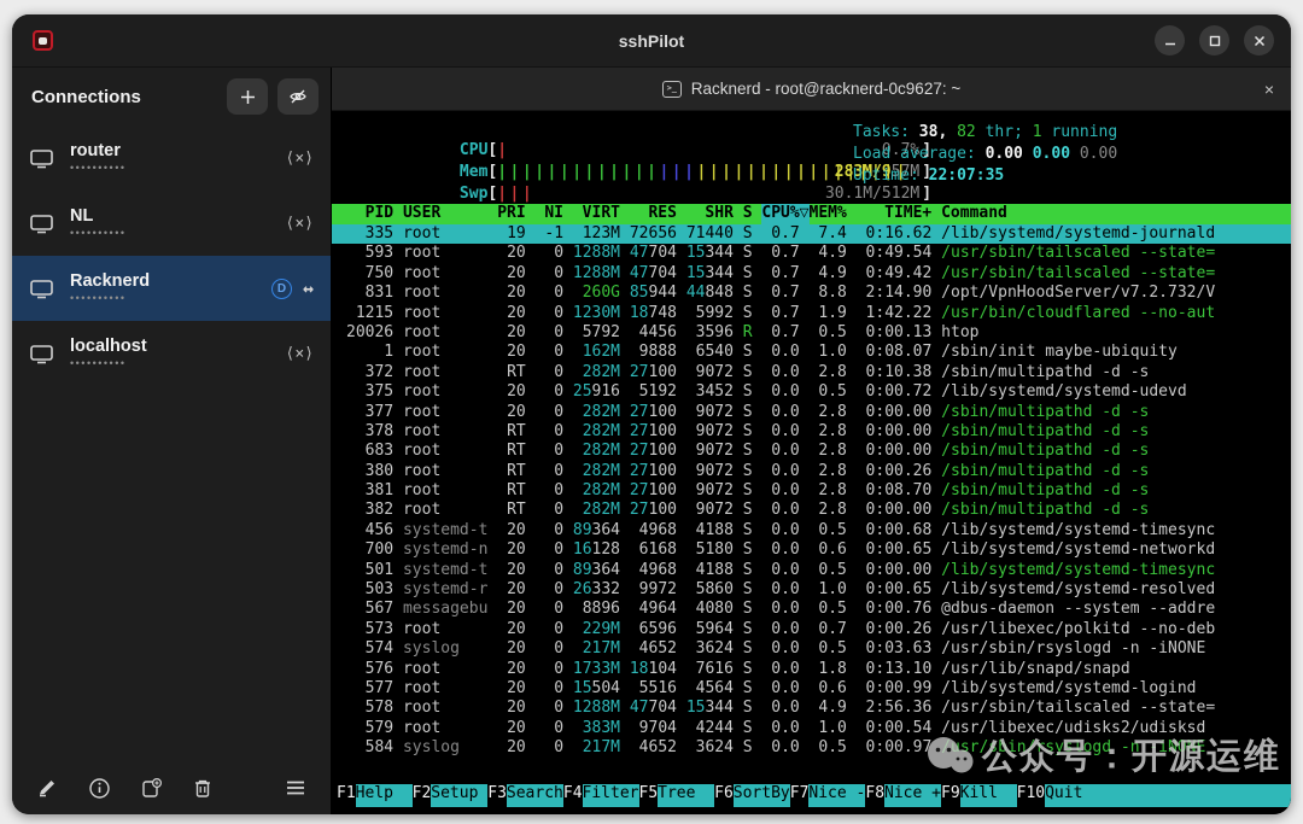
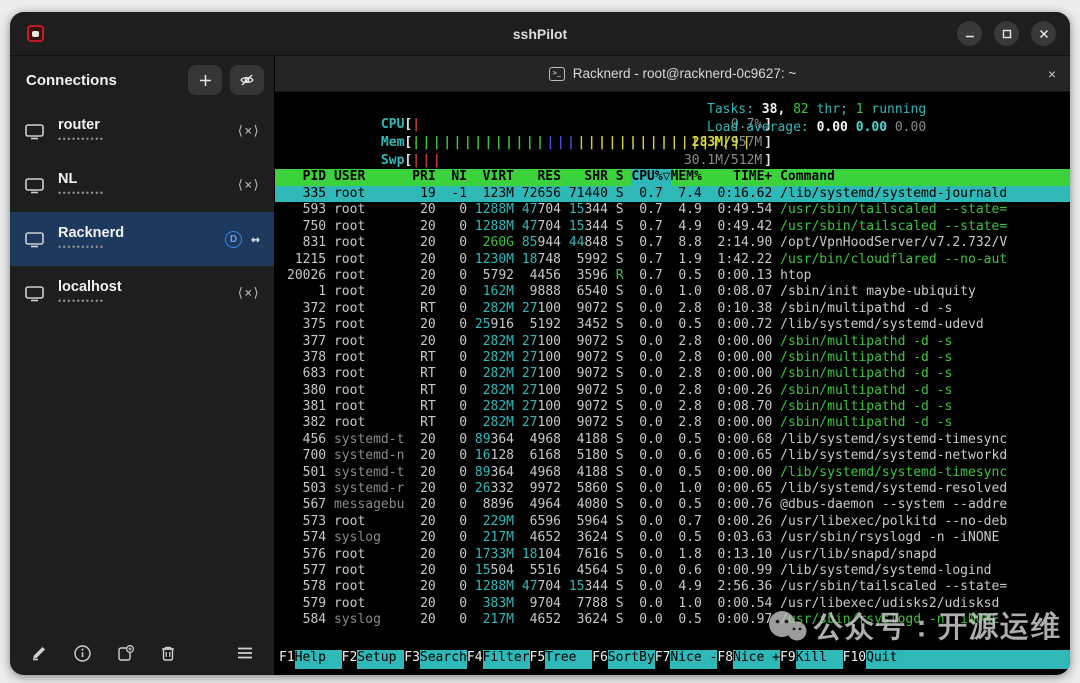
  sshPilot
  Connections
  router
  ••••••••••
  ⟨×⟩
  NL
  ••••••••••
  ⟨×⟩
  Racknerd
  ••••••••••
  D
  ↔
  localhost
  ••••••••••
  ⟨×⟩
  >_
  Racknerd - root@racknerd-0c9627: ~
  ×
  CPU[|
  0.7%
  ]
  Mem[|||||||||||||||||||||||||||||||||
  283M/957M
  ]
  Swp[|||
  30.1M/512M
  ]
  Tasks: 38, 82 thr; 1 running
  Load average: 0.00 0.00 0.00
- Uptime: 22:07:35
  PID USER PRI NI VIRT RES SHR S
  CPU%▽
  MEM% TIME+ Command
  335 root 19 -1 123M 72656 71440 S 0.7 7.4 0:16.62 /lib/systemd/systemd-journald
  593 root 20 0 1288M 47704 15344 S 0.7 4.9 0:49.54 /usr/sbin/tailscaled --state=
  750 root 20 0 1288M 47704 15344 S 0.7 4.9 0:49.42 /usr/sbin/tailscaled --state=
  831 root 20 0 260G 85944 44848 S 0.7 8.8 2:14.90 /opt/VpnHoodServer/v7.2.732/V
  1215 root 20 0 1230M 18748 5992 S 0.7 1.9 1:42.22 /usr/bin/cloudflared --no-aut
  20026 root 20 0 5792 4456 3596 R 0.7 0.5 0:00.13 htop
  1 root 20 0 162M 9888 6540 S 0.0 1.0 0:08.07 /sbin/init maybe-ubiquity
  372 root RT 0 282M 27100 9072 S 0.0 2.8 0:10.38 /sbin/multipathd -d -s
  375 root 20 0 25916 5192 3452 S 0.0 0.5 0:00.72 /lib/systemd/systemd-udevd
  377 root 20 0 282M 27100 9072 S 0.0 2.8 0:00.00 /sbin/multipathd -d -s
  378 root RT 0 282M 27100 9072 S 0.0 2.8 0:00.00 /sbin/multipathd -d -s
  683 root RT 0 282M 27100 9072 S 0.0 2.8 0:00.00 /sbin/multipathd -d -s
  380 root RT 0 282M 27100 9072 S 0.0 2.8 0:00.26 /sbin/multipathd -d -s
  381 root RT 0 282M 27100 9072 S 0.0 2.8 0:08.70 /sbin/multipathd -d -s
  382 root RT 0 282M 27100 9072 S 0.0 2.8 0:00.00 /sbin/multipathd -d -s
  456 systemd-t 20 0 89364 4968 4188 S 0.0 0.5 0:00.68 /lib/systemd/systemd-timesync
  700 systemd-n 20 0 16128 6168 5180 S 0.0 0.6 0:00.65 /lib/systemd/systemd-networkd
  501 systemd-t 20 0 89364 4968 4188 S 0.0 0.5 0:00.00 /lib/systemd/systemd-timesync
  503 systemd-r 20 0 26332 9972 5860 S 0.0 1.0 0:00.65 /lib/systemd/systemd-resolved
  567 messagebu 20 0 8896 4964 4080 S 0.0 0.5 0:00.76 @dbus-daemon --system --addre
  573 root 20 0 229M 6596 5964 S 0.0 0.7 0:00.26 /usr/libexec/polkitd --no-deb
  574 syslog 20 0 217M 4652 3624 S 0.0 0.5 0:03.63 /usr/sbin/rsyslogd -n -iNONE
  576 root 20 0 1733M 18104 7616 S 0.0 1.8 0:13.10 /usr/lib/snapd/snapd
  577 root 20 0 15504 5516 4564 S 0.0 0.6 0:00.99 /lib/systemd/systemd-logind
  578 root 20 0 1288M 47704 15344 S 0.0 4.9 2:56.36 /usr/sbin/tailscaled --state=
- 579 root 20 0 383M 9704 4244 S 0.0 1.0 0:00.54 /usr/libexec/udisks2/udisksd
+ 579 root 20 0 383M 9704 7788 S 0.0 1.0 0:00.54 /usr/libexec/udisks2/udisksd
  584 syslog 20 0 217M 4652 3624 S 0.0 0.5 0:00.97 /usr/sbin/rsyslogd -n -iNONE
  F1
  Help
  F2
  Setup
  F3
  Search
  F4
  Filter
  F5
  Tree
  F6
  SortBy
  F7
  Nice -
  F8
  Nice +
  F9
  Kill
  F10
  Quit
  公众号：开源运维
